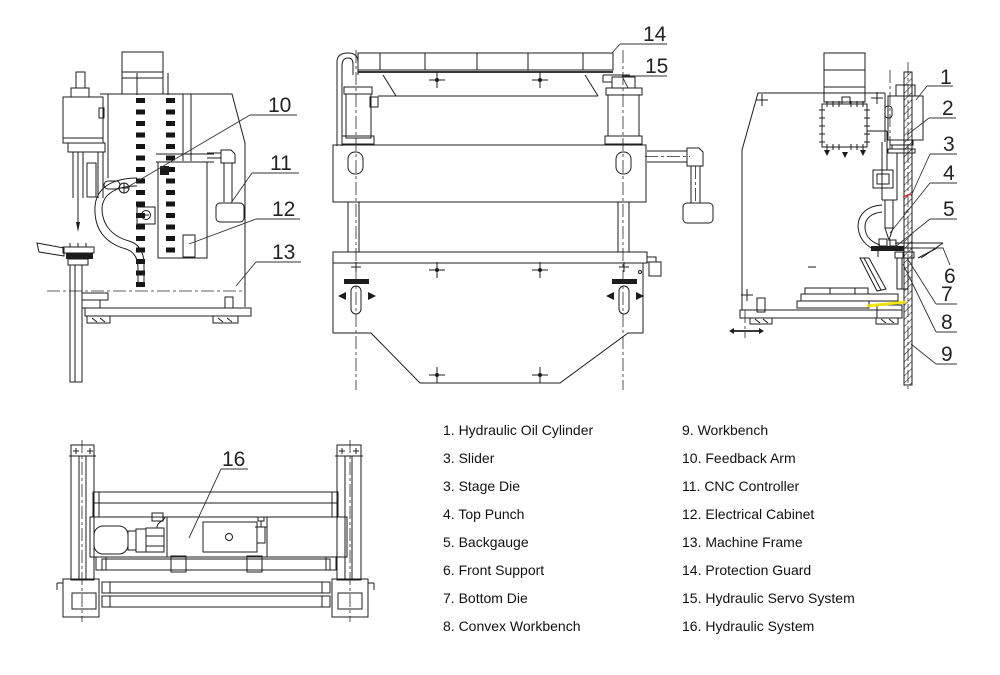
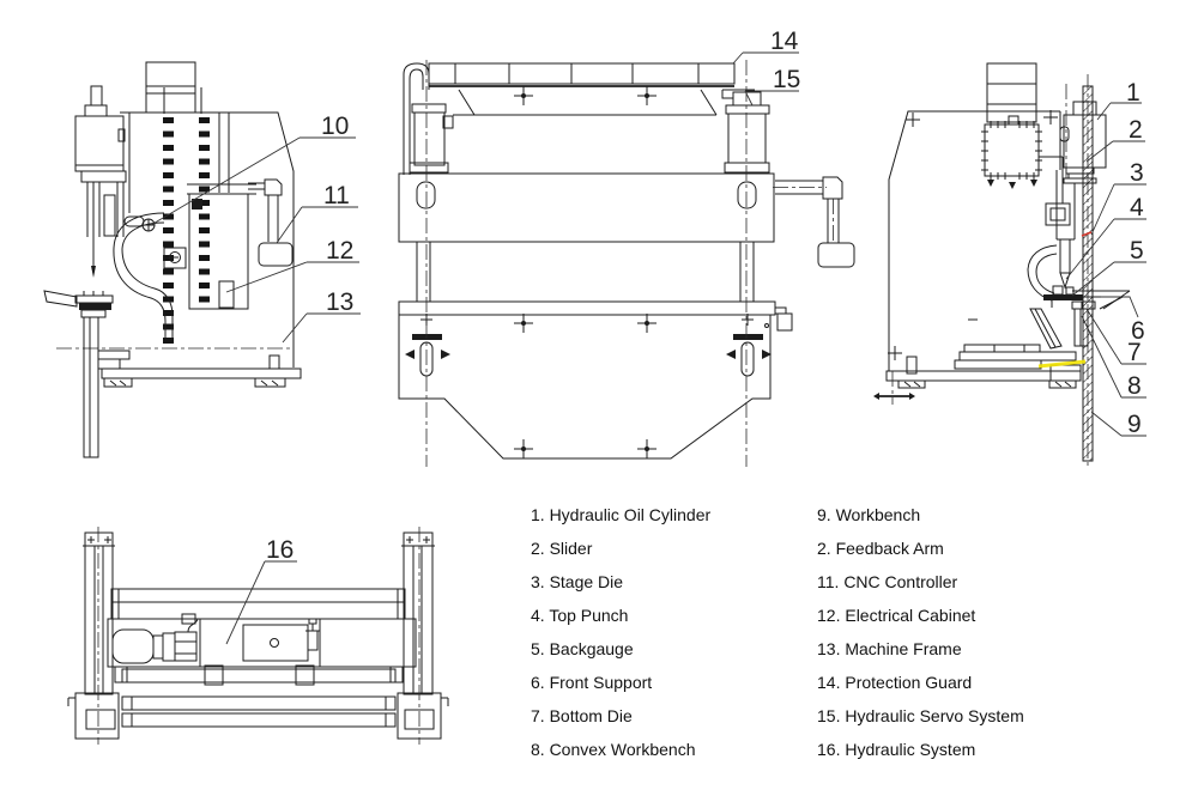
  10
  11
  12
  13
  14
  15
  1
  2
  3
  4
  5
  6
  7
  8
  9
  16
  1. Hydraulic Oil Cylinder
- 3. Slider
+ 2. Slider
  3. Stage Die
  4. Top Punch
  5. Backgauge
  6. Front Support
  7. Bottom Die
  8. Convex Workbench
  9. Workbench
- 10. Feedback Arm
+ 2. Feedback Arm
  11. CNC Controller
  12. Electrical Cabinet
  13. Machine Frame
  14. Protection Guard
  15. Hydraulic Servo System
  16. Hydraulic System
